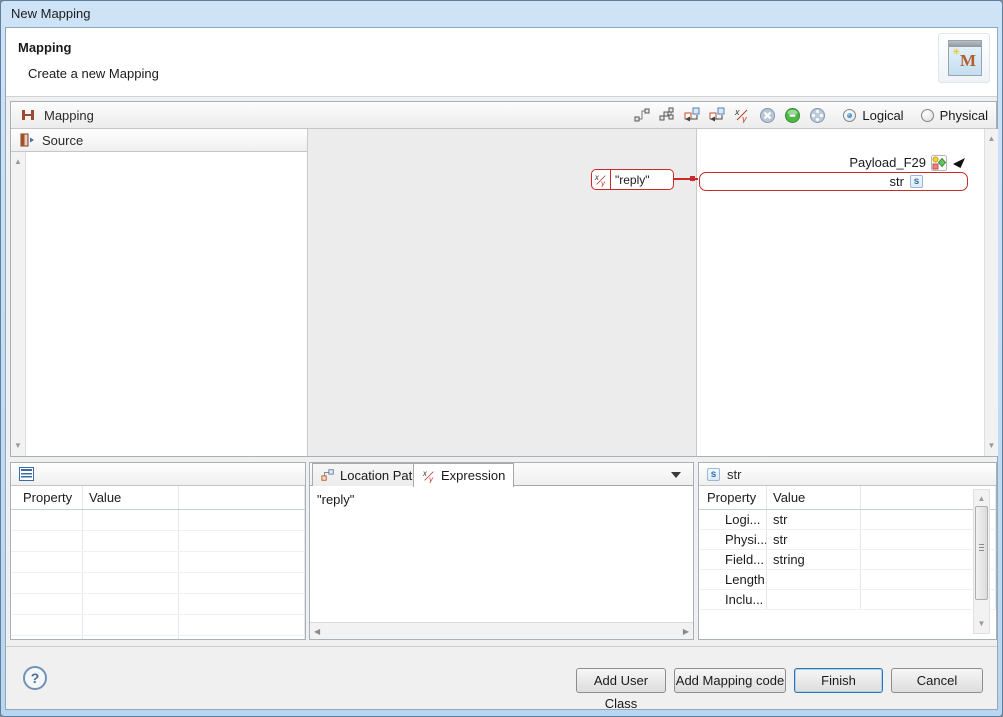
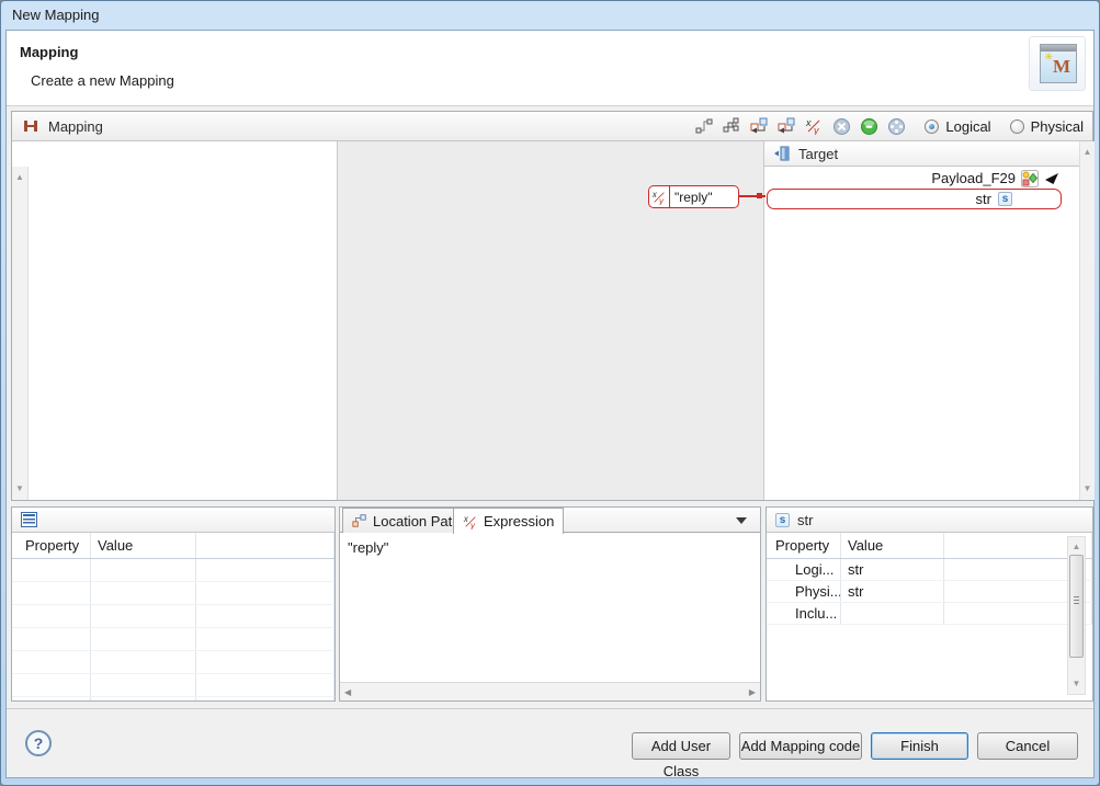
  New Mapping
  Mapping
  Create a new Mapping
  ✳
  M
  Mapping
  x
  y
  Logical
  Physical
- Source
  ▲
  ▼
+ Target
  Payload_F29
  str
  s
  ▲
  ▼
  x
  y
  "reply"
  Property
  Value
  Location Pat
  x
  y
  Expression
  "reply"
  ◀
  ▶
  s
  str
  Property
  Value
  Logi...
  str
  Physi...
  str
- Field...
- string
- Length
  Inclu...
  ▲
  ▼
  ?
  Add User Class
  Add Mapping code
  Finish
  Cancel
